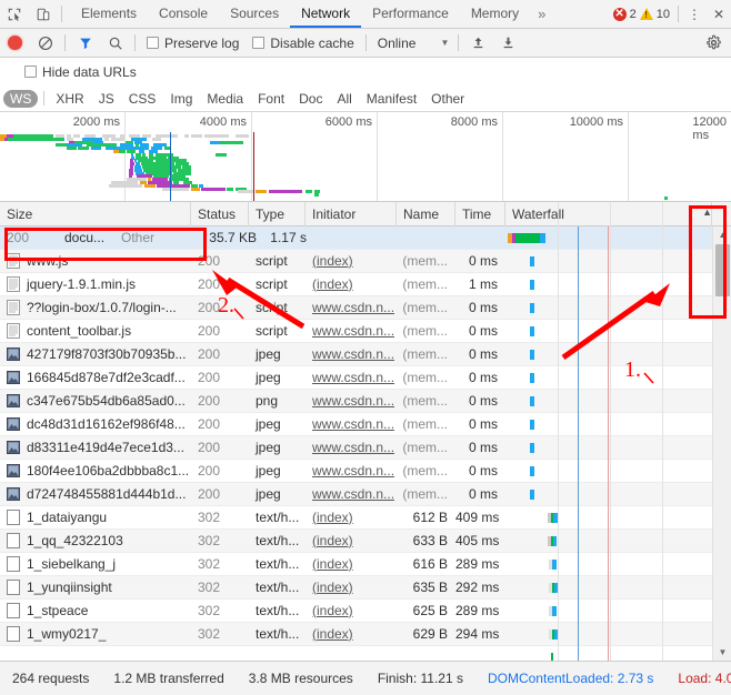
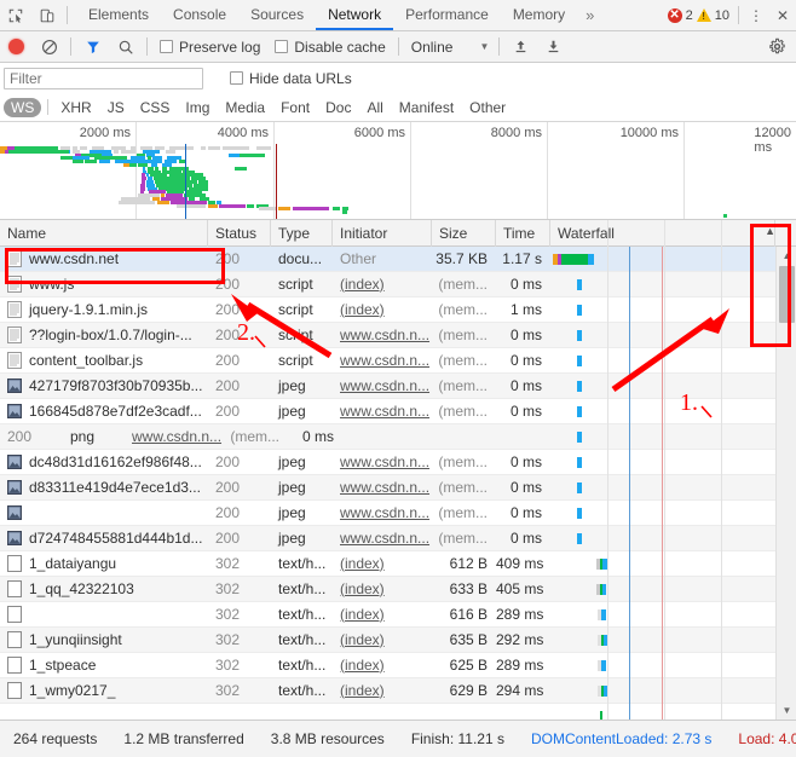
  Elements
  Console
  Sources
  Network
  Performance
  Memory
  »
  ✕
  2
  10
  ⋮
  ✕
  Preserve log
  Disable cache
  Online
  ▼
+ Filter
  Hide data URLs
  WS
  XHR
  JS
  CSS
  Img
  Media
  Font
  Doc
  All
  Manifest
  Other
  2000 ms
  4000 ms
  6000 ms
  8000 ms
  10000 ms
  12000 ms
- Size
+ Name
  Status
  Type
  Initiator
- Name
+ Size
  Time
  Waterfall
  ▲
+ www.csdn.net
  200
  docu...
  Other
  35.7 KB
  1.17 s
  www.js
  200
  script
  (index)
  (mem...
  0 ms
  jquery-1.9.1.min.js
  200
  script
  (index)
  (mem...
  1 ms
  ??login-box/1.0.7/login-...
  200
  www.csdn.n...
  (mem...
  0 ms
  content_toolbar.js
  200
  script
  www.csdn.n...
  (mem...
  0 ms
  427179f8703f30b70935b...
  200
  jpeg
  www.csdn.n...
  (mem...
  0 ms
  166845d878e7df2e3cadf...
  200
  jpeg
  www.csdn.n...
  (mem...
  0 ms
- c347e675b54db6a85ad0...
  200
  png
  www.csdn.n...
  (mem...
  0 ms
  dc48d31d16162ef986f48...
  200
  jpeg
  www.csdn.n...
  (mem...
  0 ms
  d83311e419d4e7ece1d3...
  200
  jpeg
  www.csdn.n...
  (mem...
  0 ms
- 180f4ee106ba2dbbba8c1...
  200
  jpeg
  www.csdn.n...
  (mem...
  0 ms
  d724748455881d444b1d...
  200
  jpeg
  www.csdn.n...
  (mem...
  0 ms
  1_dataiyangu
  302
  text/h...
  (index)
  612 B
  409 ms
  1_qq_42322103
  302
  text/h...
  (index)
  633 B
  405 ms
- 1_siebelkang_j
  302
  text/h...
  (index)
  616 B
  289 ms
  1_yunqiinsight
  302
  text/h...
  (index)
  635 B
  292 ms
  1_stpeace
  302
  text/h...
  (index)
  625 B
  289 ms
  1_wmy0217_
  302
  text/h...
  (index)
  629 B
  294 ms
  ▲
  ▼
  264 requests
  1.2 MB transferred
  3.8 MB resources
  Finish: 11.21 s
  DOMContentLoaded: 2.73 s
  Load: 4.0
  1.
  2.
